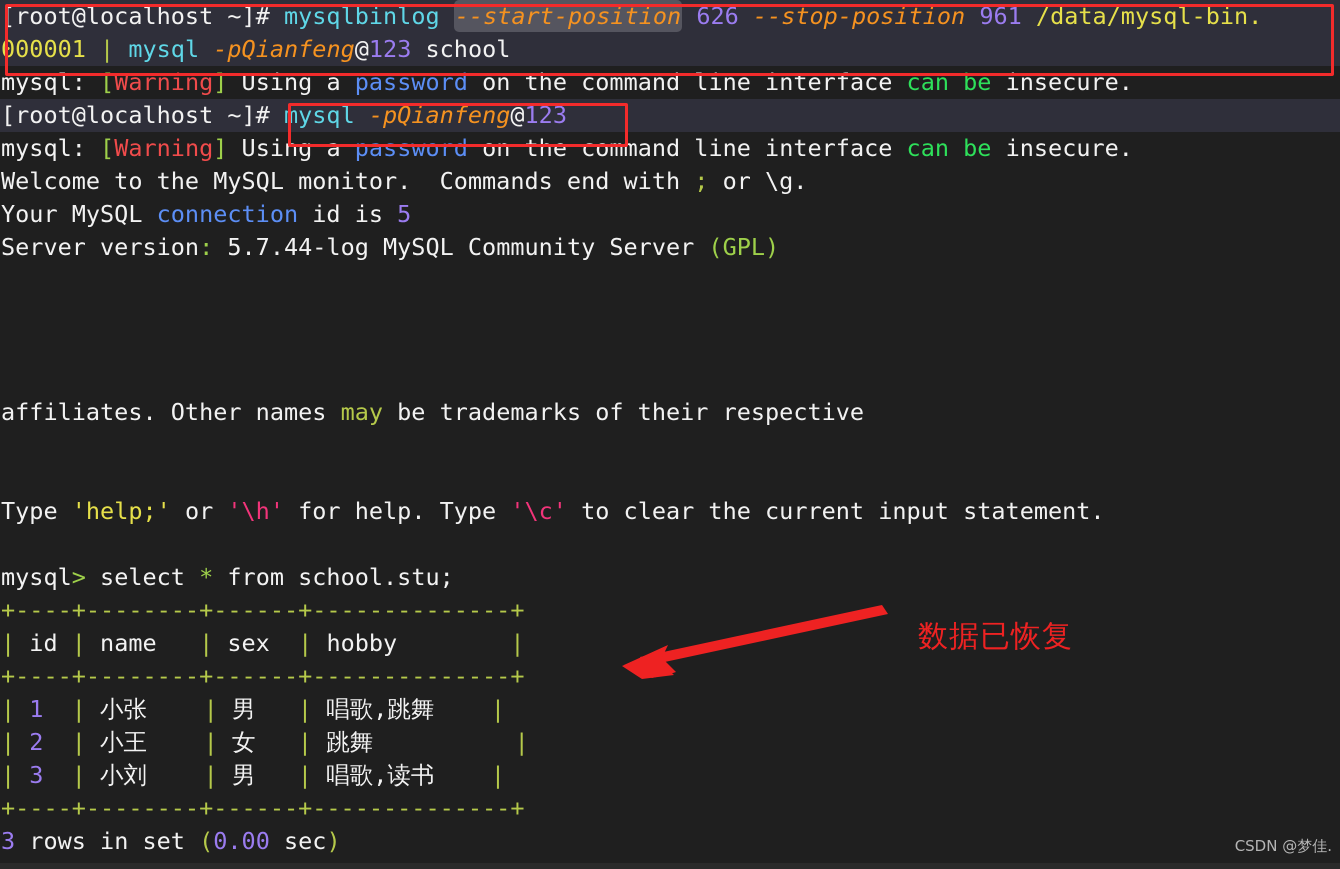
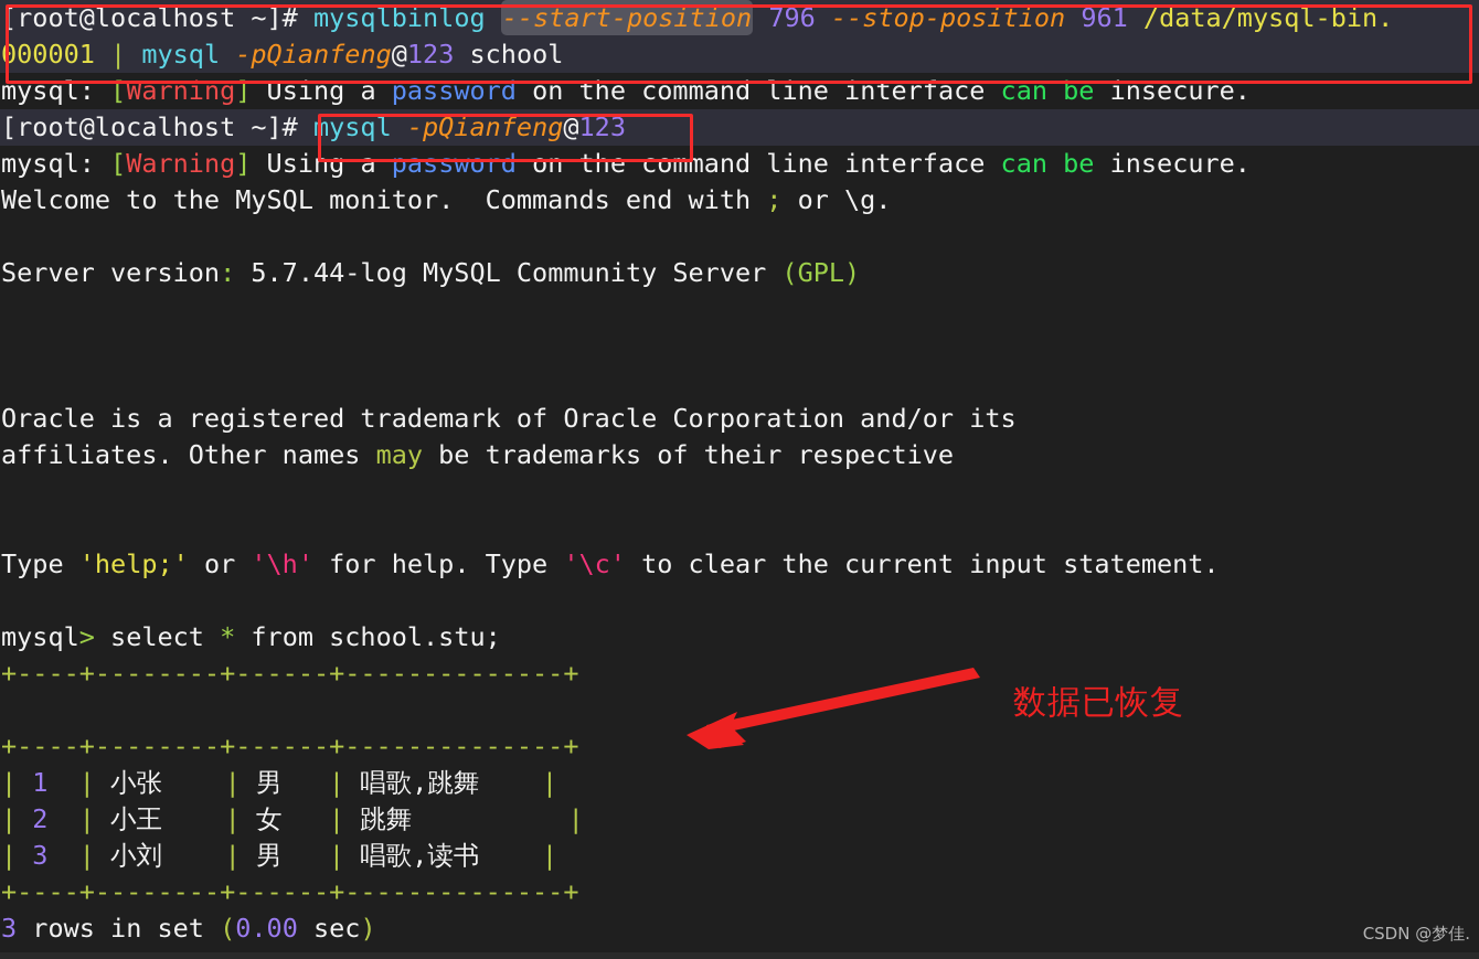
- [root@localhost ~]# mysqlbinlog --start-position 626 --stop-position 961 /data/mysql-bin.
+ [root@localhost ~]# mysqlbinlog --start-position 796 --stop-position 961 /data/mysql-bin.
  000001 | mysql -pQianfeng@123 school
  mysql: [Warning] Using a password on the command line interface can be insecure.
  [root@localhost ~]# mysql -pQianfeng@123
  mysql: [Warning] Using a password on the command line interface can be insecure.
  Welcome to the MySQL monitor. Commands end with ; or \g.
- Your MySQL connection id is 5
  Server version: 5.7.44-log MySQL Community Server (GPL)
+ Oracle is a registered trademark of Oracle Corporation and/or its
  affiliates. Other names may be trademarks of their respective
  Type 'help;' or '\h' for help. Type '\c' to clear the current input statement.
  mysql> select * from school.stu;
  +----+--------+------+--------------+
- | id | name | sex | hobby |
  +----+--------+------+--------------+
  | 1 | 小张 | 男 | 唱歌,跳舞 |
  | 2 | 小王 | 女 | 跳舞 |
  | 3 | 小刘 | 男 | 唱歌,读书 |
  +----+--------+------+--------------+
  3 rows in set (0.00 sec)
  数据已恢复
  CSDN @梦佳.
